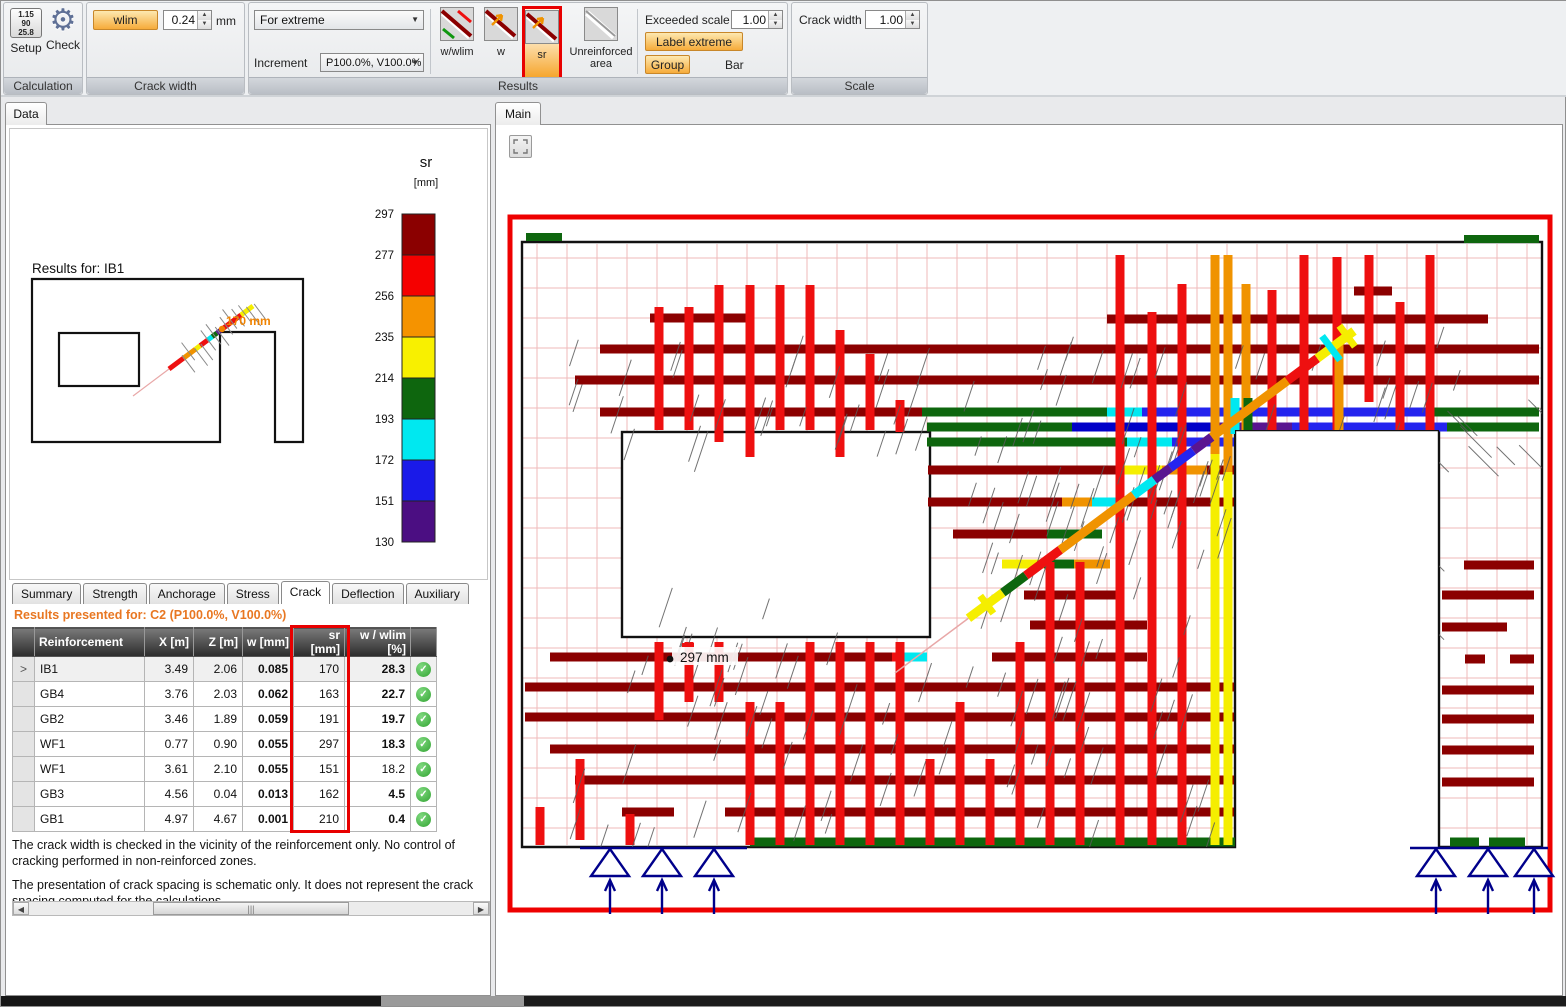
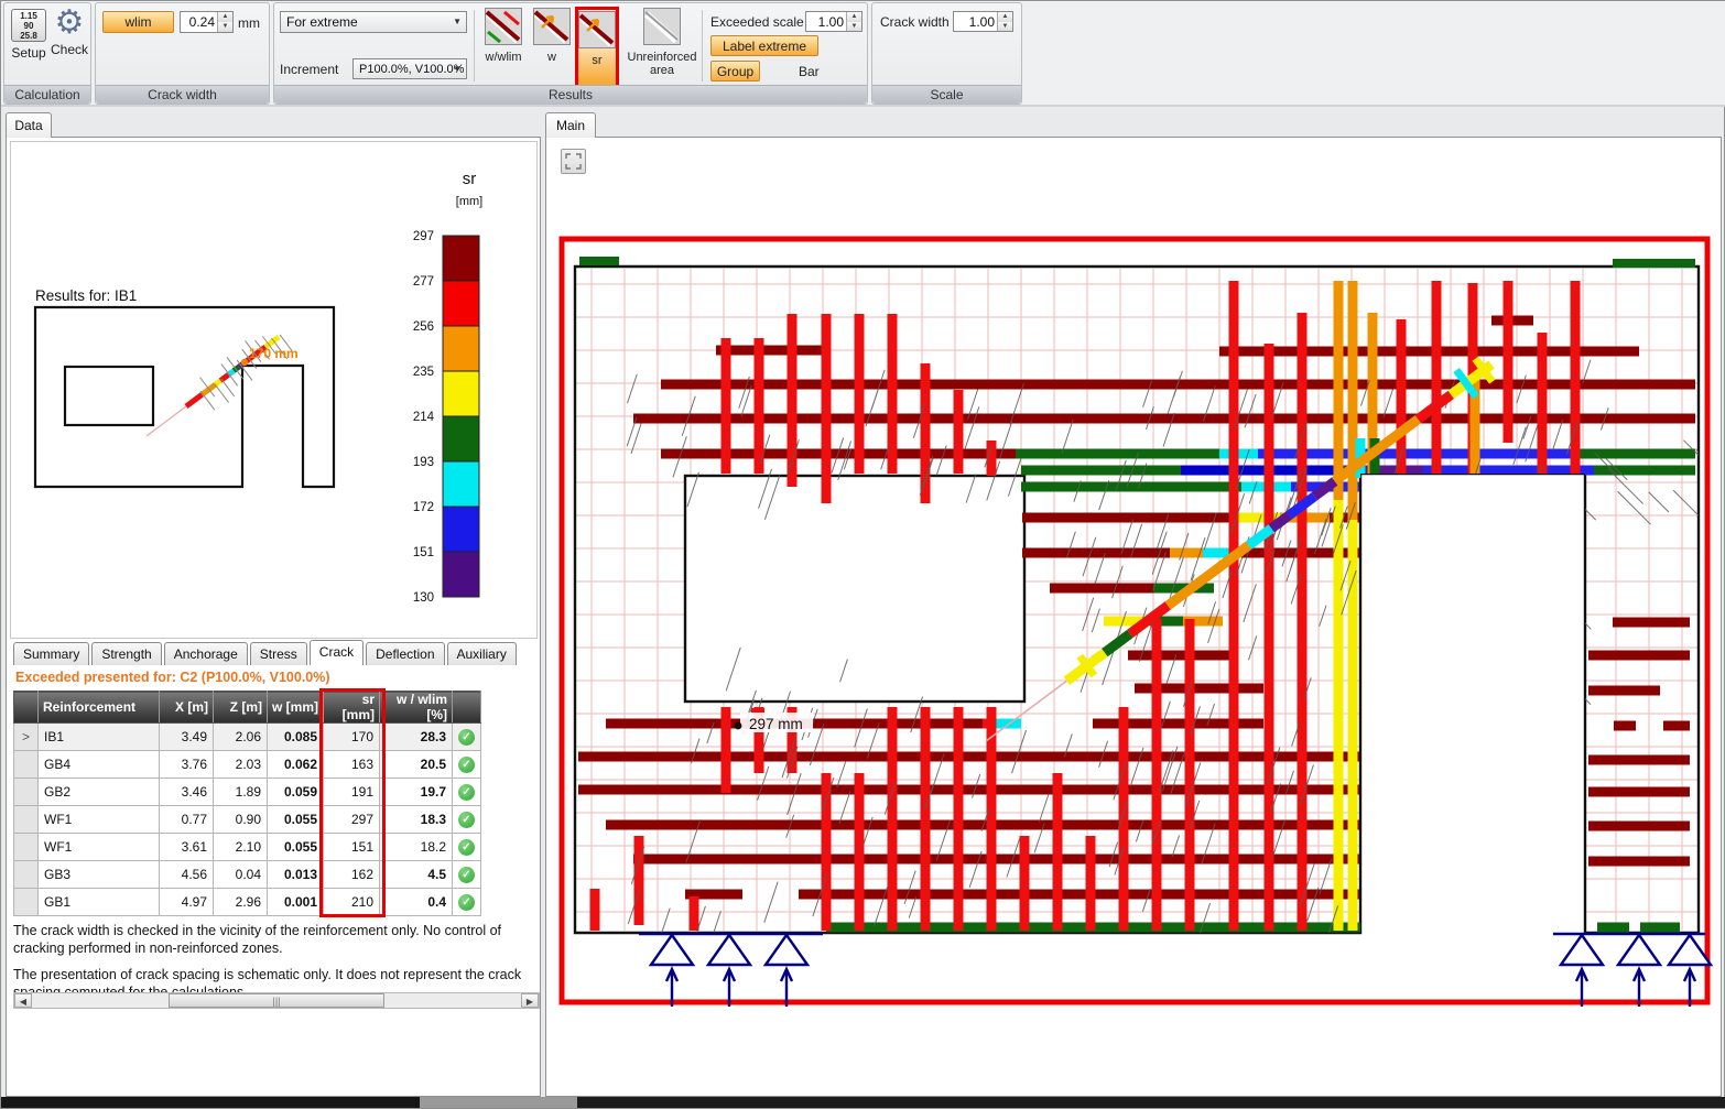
  1.15
  90
  25.8
  Setup
  ⚙
  Check
  Calculation
  wlim
  0.24
  mm
  Crack width
  For extreme
  ▼
  Increment
  P100.0%, V100.0%
  ▼
  w/wlim
  w
  sr
  Unreinforced area
  Exceeded scale
  1.00
  Label extreme
  Group
  Bar
  Results
  Crack width
  1.00
  Scale
  Data
  sr
  [mm]
  297
  277
  256
  235
  214
  193
  172
  151
  130
  Results for: IB1
  170 mm
  Summary
  Strength
  Anchorage
  Stress
  Crack
  Deflection
  Auxiliary
- Results presented for: C2 (P100.0%, V100.0%)
+ Exceeded presented for: C2 (P100.0%, V100.0%)
  	Reinforcement	X [m]	Z [m]	w [mm]	sr [mm]	w / wlim [%]
  >	IB1	3.49	2.06	0.085	170	28.3	✓
- 	GB4	3.76	2.03	0.062	163	22.7	✓
+ 	GB4	3.76	2.03	0.062	163	20.5	✓
  	GB2	3.46	1.89	0.059	191	19.7	✓
  	WF1	0.77	0.90	0.055	297	18.3	✓
  	WF1	3.61	2.10	0.055	151	18.2	✓
  	GB3	4.56	0.04	0.013	162	4.5	✓
- 	GB1	4.97	4.67	0.001	210	0.4	✓
+ 	GB1	4.97	2.96	0.001	210	0.4	✓
  The crack width is checked in the vicinity of the reinforcement only. No control of cracking performed in non-reinforced zones.
  ◀
  |||
  ▶
  Main
  297 mm
